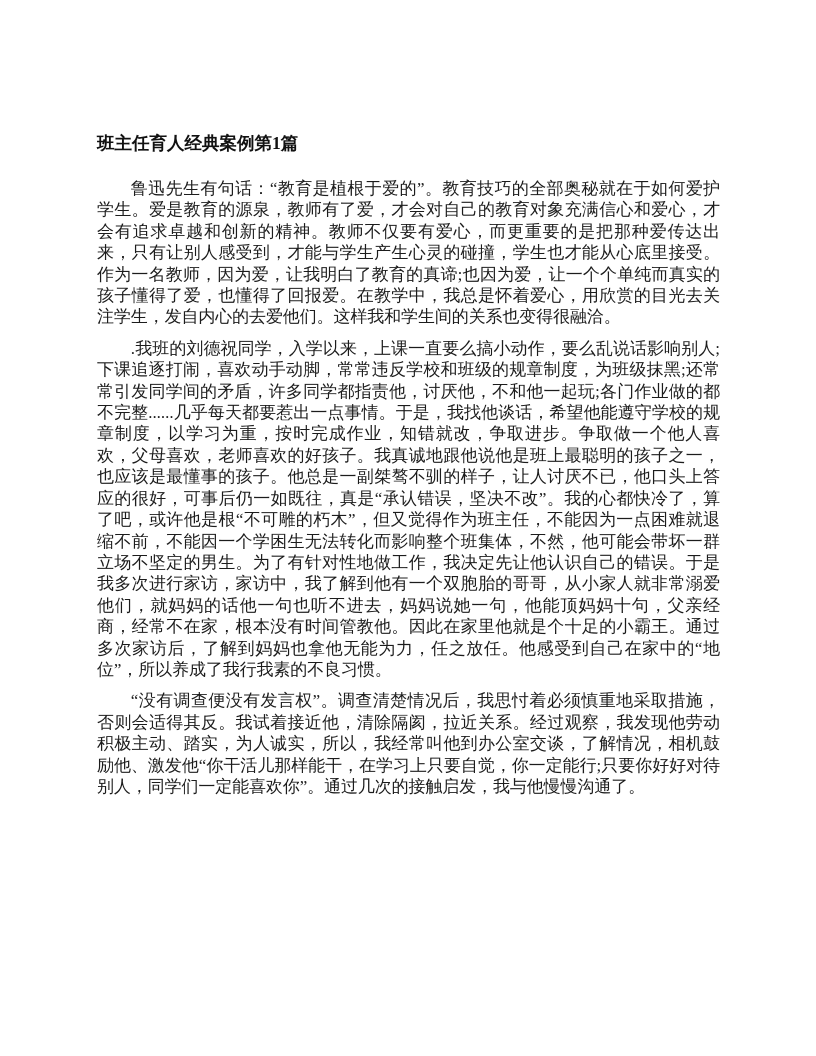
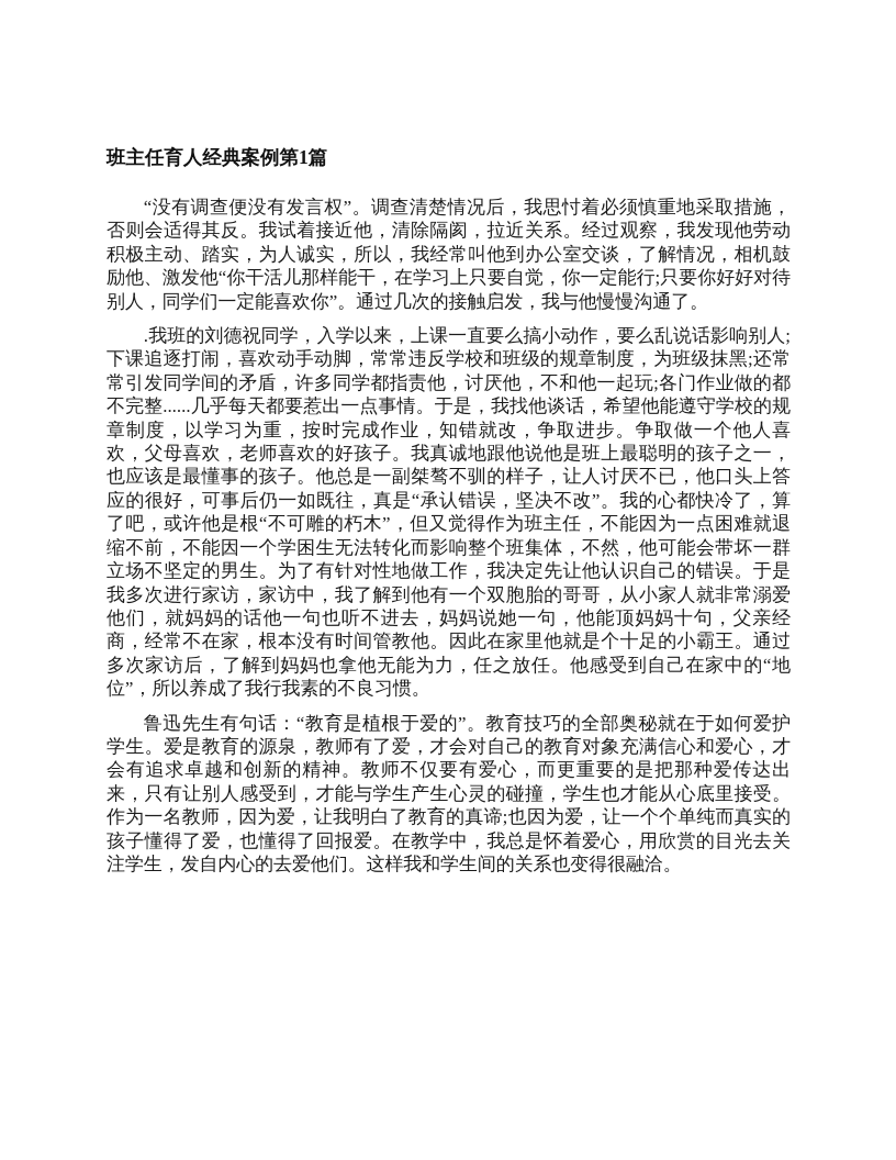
  班主任育人经典案例第1篇
- 鲁迅先生有句话：“教育是植根于爱的”。教育技巧的全部奥秘就在于如何爱护学生。爱是教育的源泉，教师有了爱，才会对自己的教育对象充满信心和爱心，才会有追求卓越和创新的精神。教师不仅要有爱心，而更重要的是把那种爱传达出来，只有让别人感受到，才能与学生产生心灵的碰撞，学生也才能从心底里接受。作为一名教师，因为爱，让我明白了教育的真谛;也因为爱，让一个个单纯而真实的孩子懂得了爱，也懂得了回报爱。在教学中，我总是怀着爱心，用欣赏的目光去关注学生，发自内心的去爱他们。这样我和学生间的关系也变得很融洽。
+ “没有调查便没有发言权”。调查清楚情况后，我思忖着必须慎重地采取措施，否则会适得其反。我试着接近他，清除隔阂，拉近关系。经过观察，我发现他劳动积极主动、踏实，为人诚实，所以，我经常叫他到办公室交谈，了解情况，相机鼓励他、激发他“你干活儿那样能干，在学习上只要自觉，你一定能行;只要你好好对待别人，同学们一定能喜欢你”。通过几次的接触启发，我与他慢慢沟通了。
  .我班的刘德祝同学，入学以来，上课一直要么搞小动作，要么乱说话影响别人;下课追逐打闹，喜欢动手动脚，常常违反学校和班级的规章制度，为班级抹黑;还常常引发同学间的矛盾，许多同学都指责他，讨厌他，不和他一起玩;各门作业做的都不完整......几乎每天都要惹出一点事情。于是，我找他谈话，希望他能遵守学校的规章制度，以学习为重，按时完成作业，知错就改，争取进步。争取做一个他人喜欢，父母喜欢，老师喜欢的好孩子。我真诚地跟他说他是班上最聪明的孩子之一，也应该是最懂事的孩子。他总是一副桀骜不驯的样子，让人讨厌不已，他口头上答应的很好，可事后仍一如既往，真是“承认错误，坚决不改”。我的心都快冷了，算了吧，或许他是根“不可雕的朽木”，但又觉得作为班主任，不能因为一点困难就退缩不前，不能因一个学困生无法转化而影响整个班集体，不然，他可能会带坏一群立场不坚定的男生。为了有针对性地做工作，我决定先让他认识自己的错误。于是我多次进行家访，家访中，我了解到他有一个双胞胎的哥哥，从小家人就非常溺爱他们，就妈妈的话他一句也听不进去，妈妈说她一句，他能顶妈妈十句，父亲经商，经常不在家，根本没有时间管教他。因此在家里他就是个十足的小霸王。通过多次家访后，了解到妈妈也拿他无能为力，任之放任。他感受到自己在家中的“地位”，所以养成了我行我素的不良习惯。
- “没有调查便没有发言权”。调查清楚情况后，我思忖着必须慎重地采取措施，否则会适得其反。我试着接近他，清除隔阂，拉近关系。经过观察，我发现他劳动积极主动、踏实，为人诚实，所以，我经常叫他到办公室交谈，了解情况，相机鼓励他、激发他“你干活儿那样能干，在学习上只要自觉，你一定能行;只要你好好对待别人，同学们一定能喜欢你”。通过几次的接触启发，我与他慢慢沟通了。
+ 鲁迅先生有句话：“教育是植根于爱的”。教育技巧的全部奥秘就在于如何爱护学生。爱是教育的源泉，教师有了爱，才会对自己的教育对象充满信心和爱心，才会有追求卓越和创新的精神。教师不仅要有爱心，而更重要的是把那种爱传达出来，只有让别人感受到，才能与学生产生心灵的碰撞，学生也才能从心底里接受。作为一名教师，因为爱，让我明白了教育的真谛;也因为爱，让一个个单纯而真实的孩子懂得了爱，也懂得了回报爱。在教学中，我总是怀着爱心，用欣赏的目光去关注学生，发自内心的去爱他们。这样我和学生间的关系也变得很融洽。
